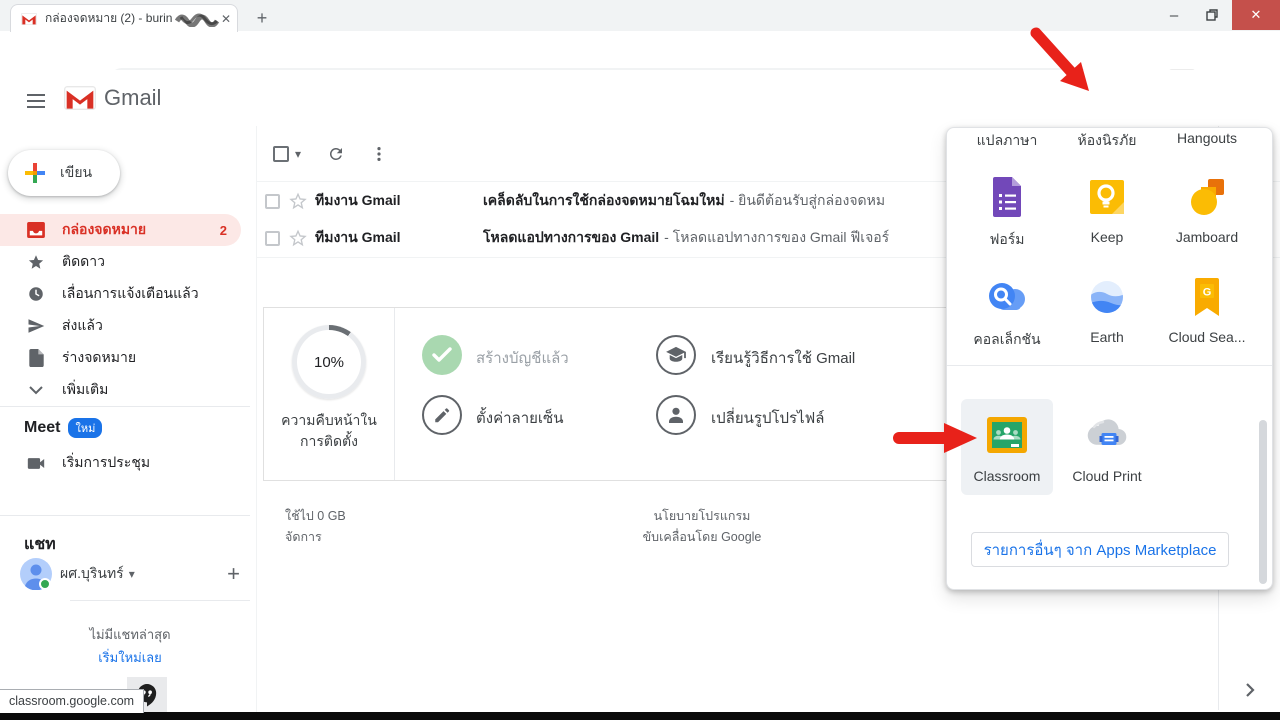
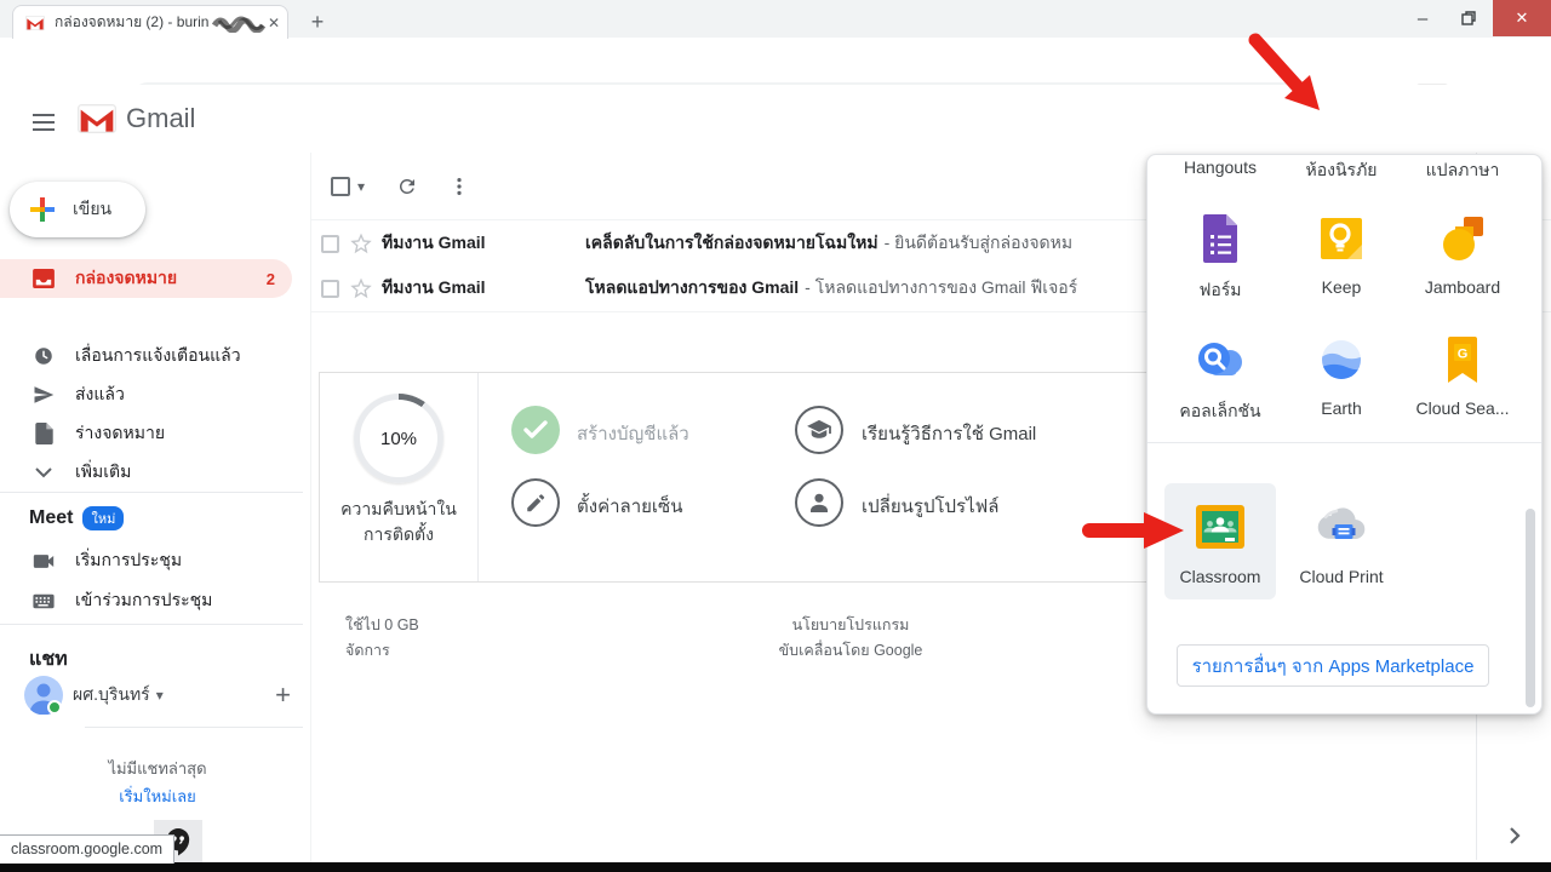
  กล่องจดหมาย (2) - burin
  ✕
  +
  –
  ✕
  Gmail
  เขียน
  กล่องจดหมาย
  2
- ติดดาว
  เลื่อนการแจ้งเตือนแล้ว
  ส่งแล้ว
  ร่างจดหมาย
  เพิ่มเติม
  Meet
  ใหม่
  เริ่มการประชุม
+ เข้าร่วมการประชุม
  แชท
  ผศ.บุรินทร์
  ▾
  +
  ไม่มีแชทล่าสุด
  เริ่มใหม่เลย
  ▾
  ทีมงาน Gmail
  เคล็ดลับในการใช้กล่องจดหมายโฉมใหม่ - ยินดีต้อนรับสู่กล่องจดหม
  ทีมงาน Gmail
  โหลดแอปทางการของ Gmail - โหลดแอปทางการของ Gmail ฟีเจอร์
  10%
  ความคืบหน้าใน
  การติดตั้ง
  สร้างบัญชีแล้ว
  เรียนรู้วิธีการใช้ Gmail
  ตั้งค่าลายเซ็น
  เปลี่ยนรูปโปรไฟล์
  ใช้ไป 0 GB
  จัดการ
  นโยบายโปรแกรม
  ขับเคลื่อนโดย Google
- แปลภาษา
+ Hangouts
  ห้องนิรภัย
- Hangouts
+ แปลภาษา
  ฟอร์ม
  Keep
  Jamboard
  คอลเล็กชัน
  Earth
  G
  Cloud Sea...
  Classroom
  Cloud Print
  รายการอื่นๆ จาก Apps Marketplace
  classroom.google.com
